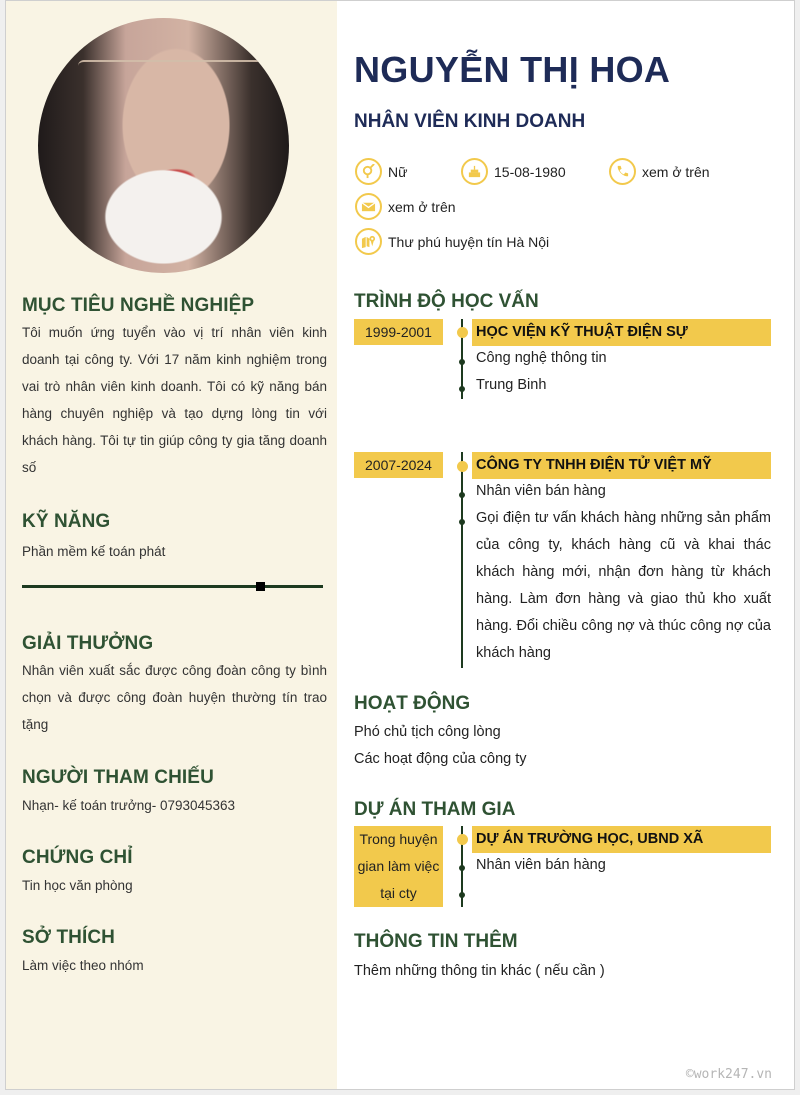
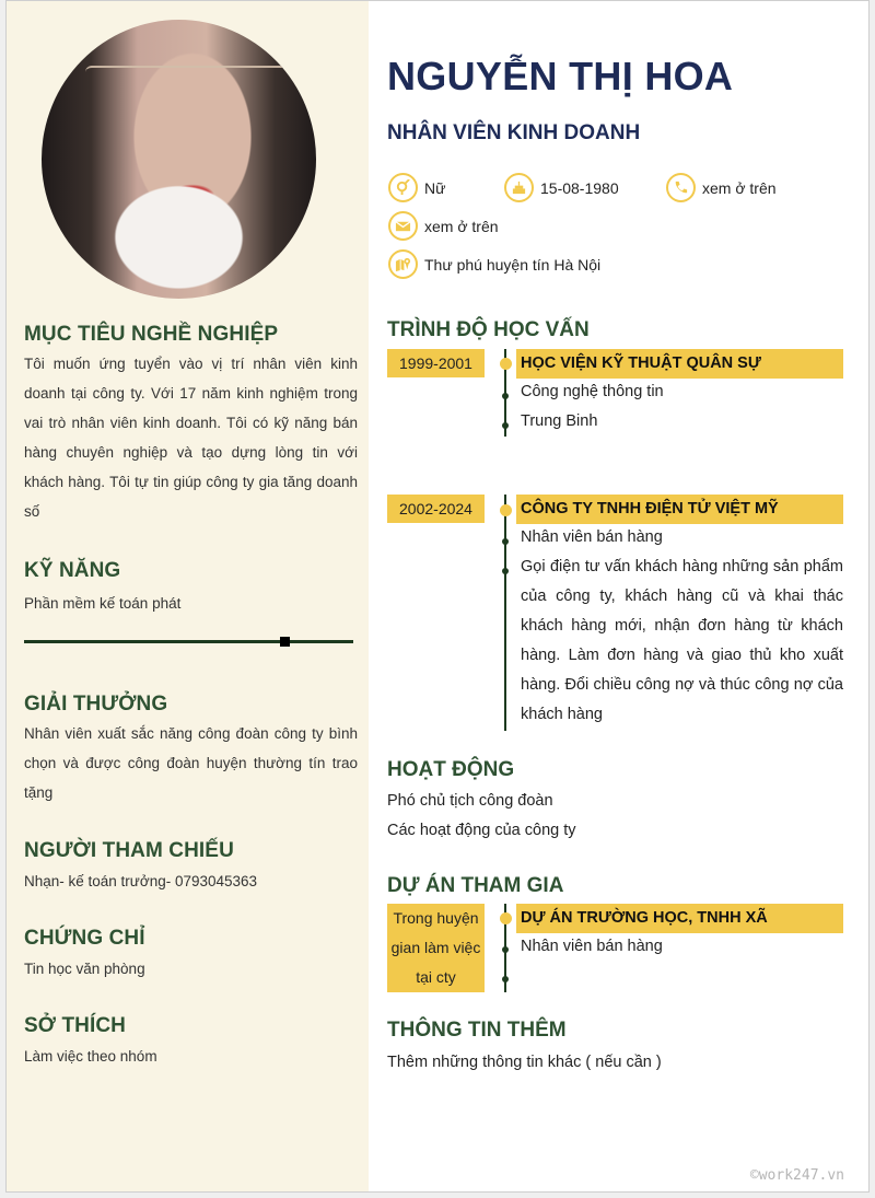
  MỤC TIÊU NGHỀ NGHIỆP
  Tôi muốn ứng tuyển vào vị trí nhân viên kinh doanh tại công ty. Với 17 năm kinh nghiệm trong vai trò nhân viên kinh doanh. Tôi có kỹ năng bán hàng chuyên nghiệp và tạo dựng lòng tin với khách hàng. Tôi tự tin giúp công ty gia tăng doanh số
  KỸ NĂNG
  Phần mềm kế toán phát
  GIẢI THƯỞNG
- Nhân viên xuất sắc được công đoàn công ty bình chọn và được công đoàn huyện thường tín trao tặng
+ Nhân viên xuất sắc năng công đoàn công ty bình chọn và được công đoàn huyện thường tín trao tặng
  NGƯỜI THAM CHIẾU
  Nhạn- kế toán trưởng- 0793045363
  CHỨNG CHỈ
  Tin học văn phòng
  SỞ THÍCH
  Làm việc theo nhóm
  NGUYỄN THỊ HOA
  NHÂN VIÊN KINH DOANH
  Nữ
  15-08-1980
  xem ở trên
  xem ở trên
  Thư phú huyện tín Hà Nội
  TRÌNH ĐỘ HỌC VẤN
  1999-2001
- HỌC VIỆN KỸ THUẬT ĐIỆN SỰ
+ HỌC VIỆN KỸ THUẬT QUÂN SỰ
  Công nghệ thông tin
  Trung Binh
- 2007-2024
+ 2002-2024
  CÔNG TY TNHH ĐIỆN TỬ VIỆT MỸ
  Nhân viên bán hàng
  Gọi điện tư vấn khách hàng những sản phẩm của công ty, khách hàng cũ và khai thác khách hàng mới, nhận đơn hàng từ khách hàng. Làm đơn hàng và giao thủ kho xuất hàng. Đổi chiều công nợ và thúc công nợ của khách hàng
  HOẠT ĐỘNG
- Phó chủ tịch công lòng
+ Phó chủ tịch công đoàn
  Các hoạt động của công ty
  DỰ ÁN THAM GIA
  Trong huyện gian làm việc tại cty
- DỰ ÁN TRƯỜNG HỌC, UBND XÃ
+ DỰ ÁN TRƯỜNG HỌC, TNHH XÃ
  Nhân viên bán hàng
  THÔNG TIN THÊM
  Thêm những thông tin khác ( nếu cần )
  ©work247.vn
